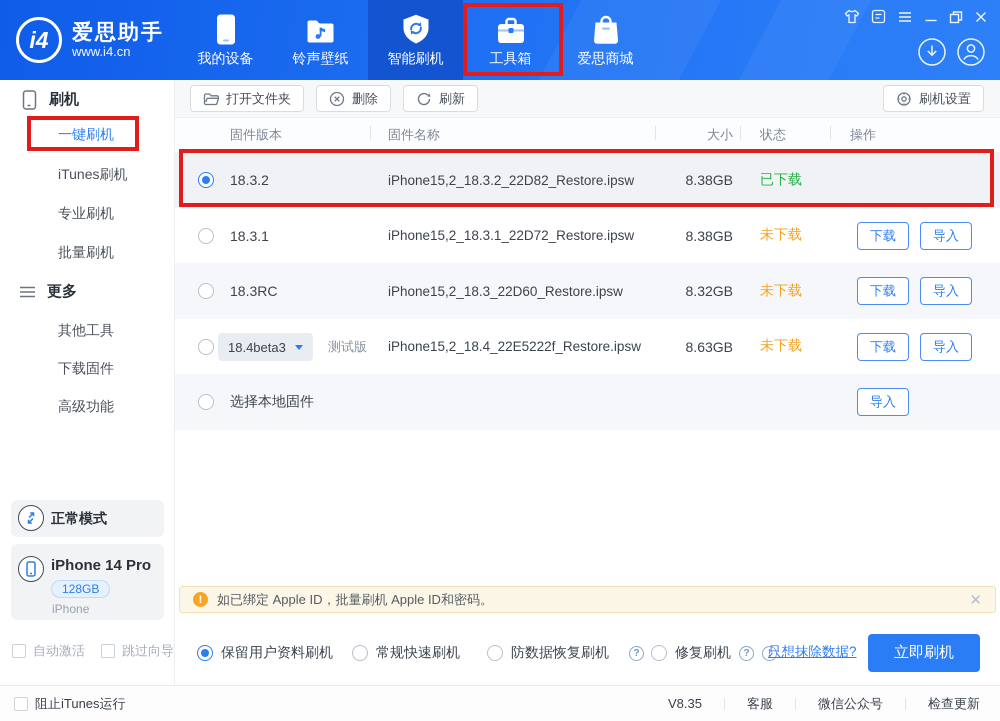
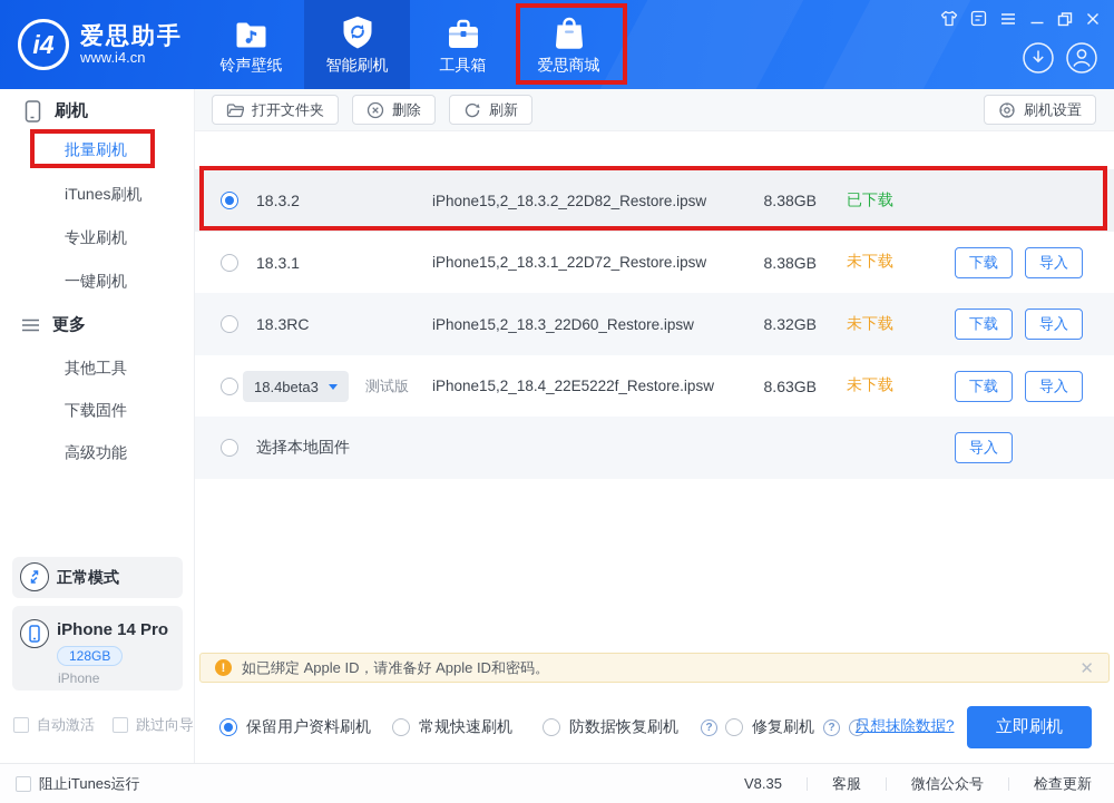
  i4
  爱思助手
  www.i4.cn
- 我的设备
  铃声壁纸
  智能刷机
  工具箱
  爱思商城
  刷机
- 一键刷机
+ 批量刷机
  iTunes刷机
  专业刷机
- 批量刷机
+ 一键刷机
  更多
  其他工具
  下载固件
  高级功能
  正常模式
  iPhone 14 Pro
  128GB
  iPhone
  自动激活
  跳过向导
  打开文件夹
  删除
  刷新
  刷机设置
- 固件版本
- 固件名称
- 大小
- 状态
- 操作
  18.3.2
  iPhone15,2_18.3.2_22D82_Restore.ipsw
  8.38GB
  已下载
  18.3.1
  iPhone15,2_18.3.1_22D72_Restore.ipsw
  8.38GB
  未下载
  下载
  导入
  18.3RC
  iPhone15,2_18.3_22D60_Restore.ipsw
  8.32GB
  未下载
  下载
  导入
  18.4beta3
  测试版
  iPhone15,2_18.4_22E5222f_Restore.ipsw
  8.63GB
  未下载
  下载
  导入
  选择本地固件
  导入
  !
- 如已绑定 Apple ID，批量刷机 Apple ID和密码。
+ 如已绑定 Apple ID，请准备好 Apple ID和密码。
  ✕
  保留用户资料刷机
  常规快速刷机
  防数据恢复刷机
  ?
  修复刷机
  ?
  !
  只想抹除数据?
  立即刷机
  阻止iTunes运行
  V8.35
  客服
  微信公众号
  检查更新
